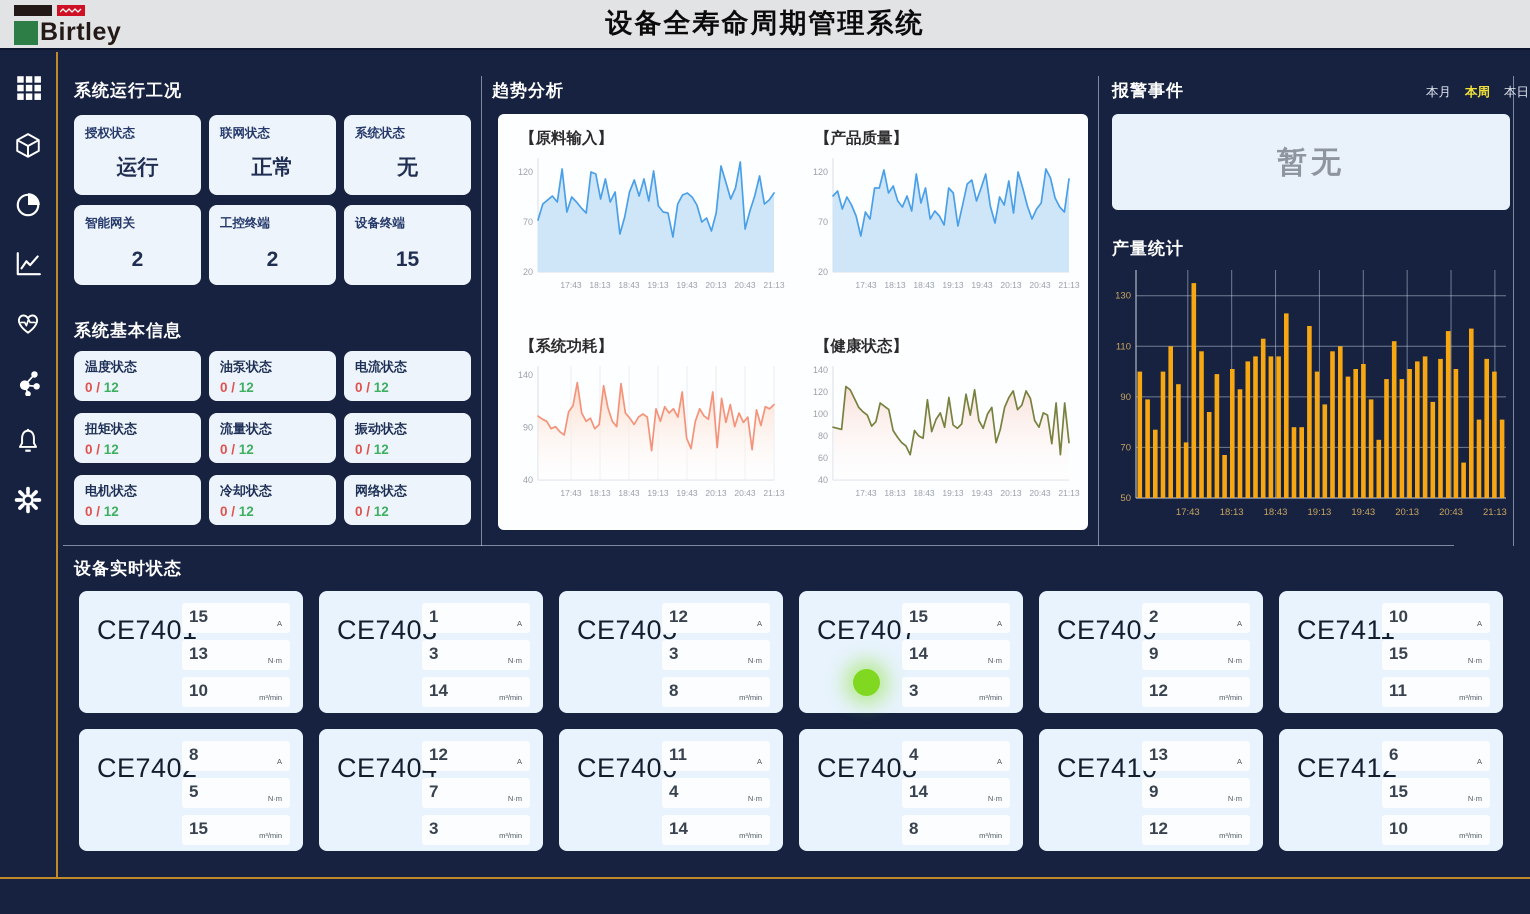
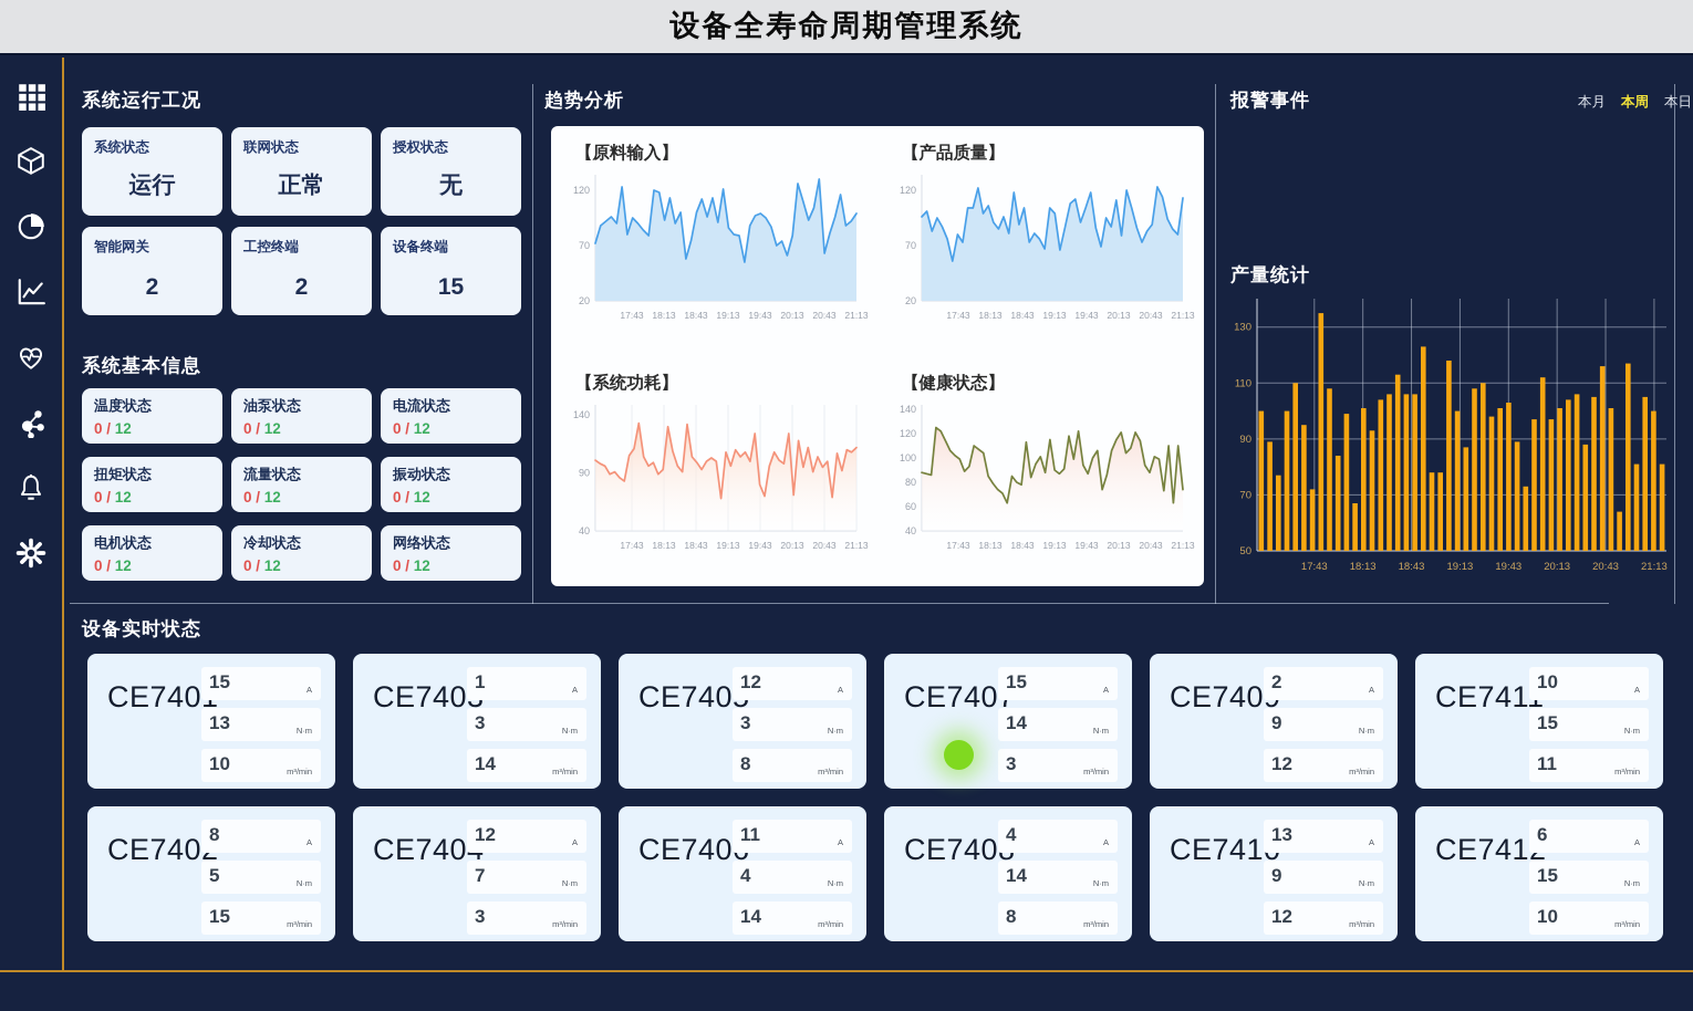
- Birtley
  设备全寿命周期管理系统
  系统运行工况
- 授权状态
+ 系统状态
  运行
  联网状态
  正常
- 系统状态
+ 授权状态
  无
  智能网关
  2
  工控终端
  2
  设备终端
  15
  系统基本信息
  温度状态
  0 / 12
  油泵状态
  0 / 12
  电流状态
  0 / 12
  扭矩状态
  0 / 12
  流量状态
  0 / 12
  振动状态
  0 / 12
  电机状态
  0 / 12
  冷却状态
  0 / 12
  网络状态
  0 / 12
  趋势分析
  【原料输入】
  20
  70
  120
  17:43
  18:13
  18:43
  19:13
  19:43
  20:13
  20:43
  21:13
  【产品质量】
  20
  70
  120
  17:43
  18:13
  18:43
  19:13
  19:43
  20:13
  20:43
  21:13
  【系统功耗】
  40
  90
  140
  17:43
  18:13
  18:43
  19:13
  19:43
  20:13
  20:43
  21:13
  【健康状态】
  40
  60
  80
  100
  120
  140
  17:43
  18:13
  18:43
  19:13
  19:43
  20:13
  20:43
  21:13
  报警事件
  本月
  本周
  本日
- 暂无
  产量统计
  50
  70
  90
  110
  130
  17:43
  18:13
  18:43
  19:13
  19:43
  20:13
  20:43
  21:13
  设备实时状态
  CE740
  15
  A
  13
  N·m
  10
  m³/min
  CE740
  1
  A
  3
  N·m
  14
  m³/min
  CE740
  12
  A
  3
  N·m
  8
  m³/min
  CE740
  15
  A
  14
  N·m
  3
  m³/min
  CE740
  2
  A
  9
  N·m
  12
  m³/min
  CE741
  10
  A
  15
  N·m
  11
  m³/min
  CE740
  8
  A
  5
  N·m
  15
  m³/min
  CE740
  12
  A
  7
  N·m
  3
  m³/min
  CE740
  11
  A
  4
  N·m
  14
  m³/min
  CE740
  4
  A
  14
  N·m
  8
  m³/min
  CE741
  13
  A
  9
  N·m
  12
  m³/min
  CE741
  6
  A
  15
  N·m
  10
  m³/min
